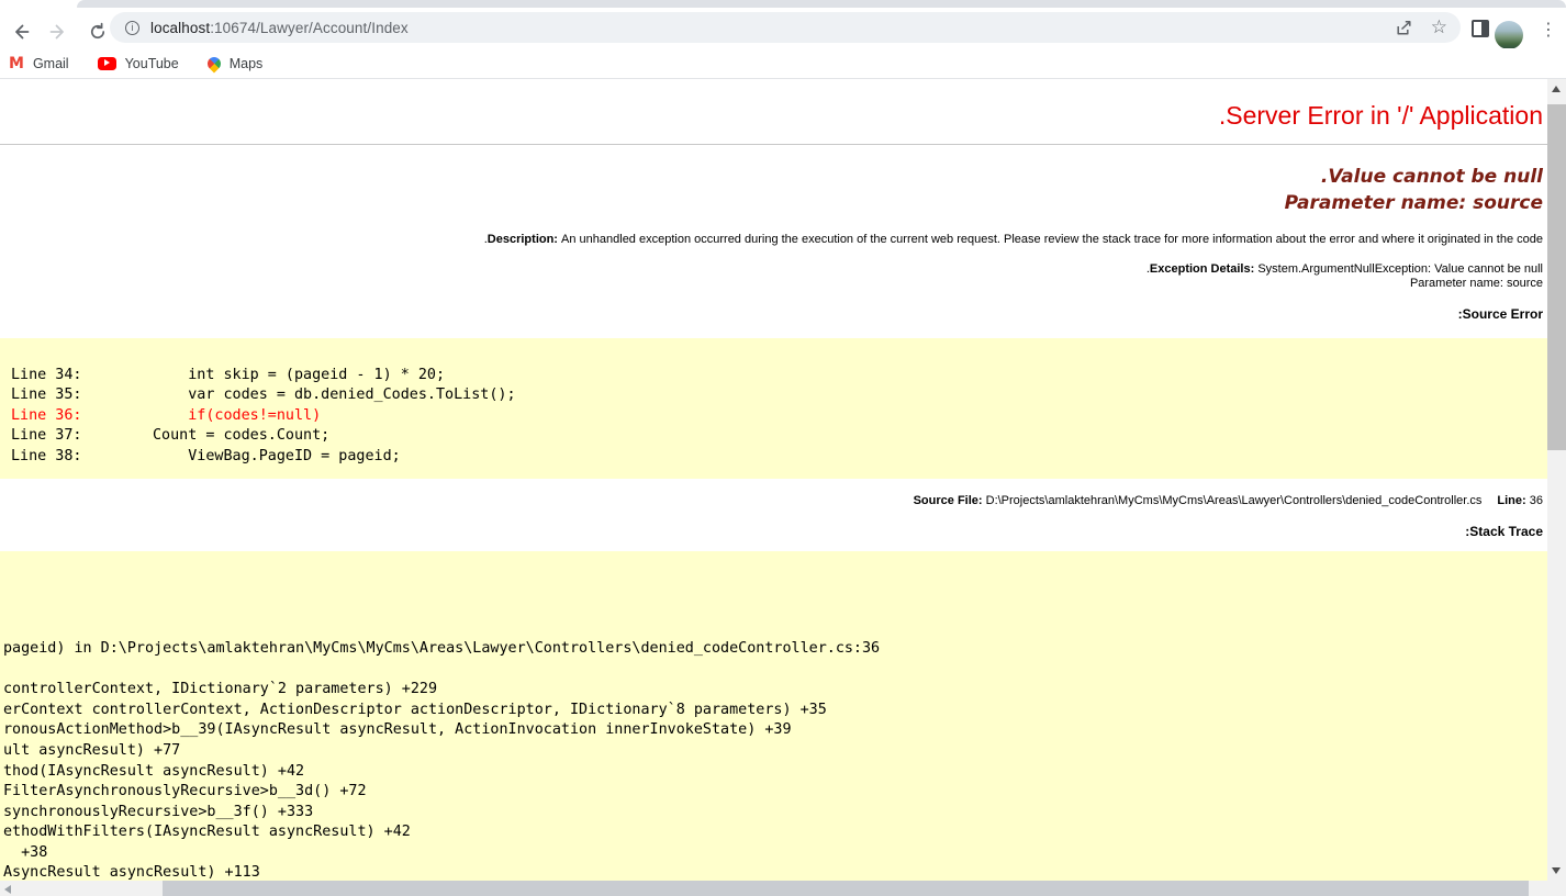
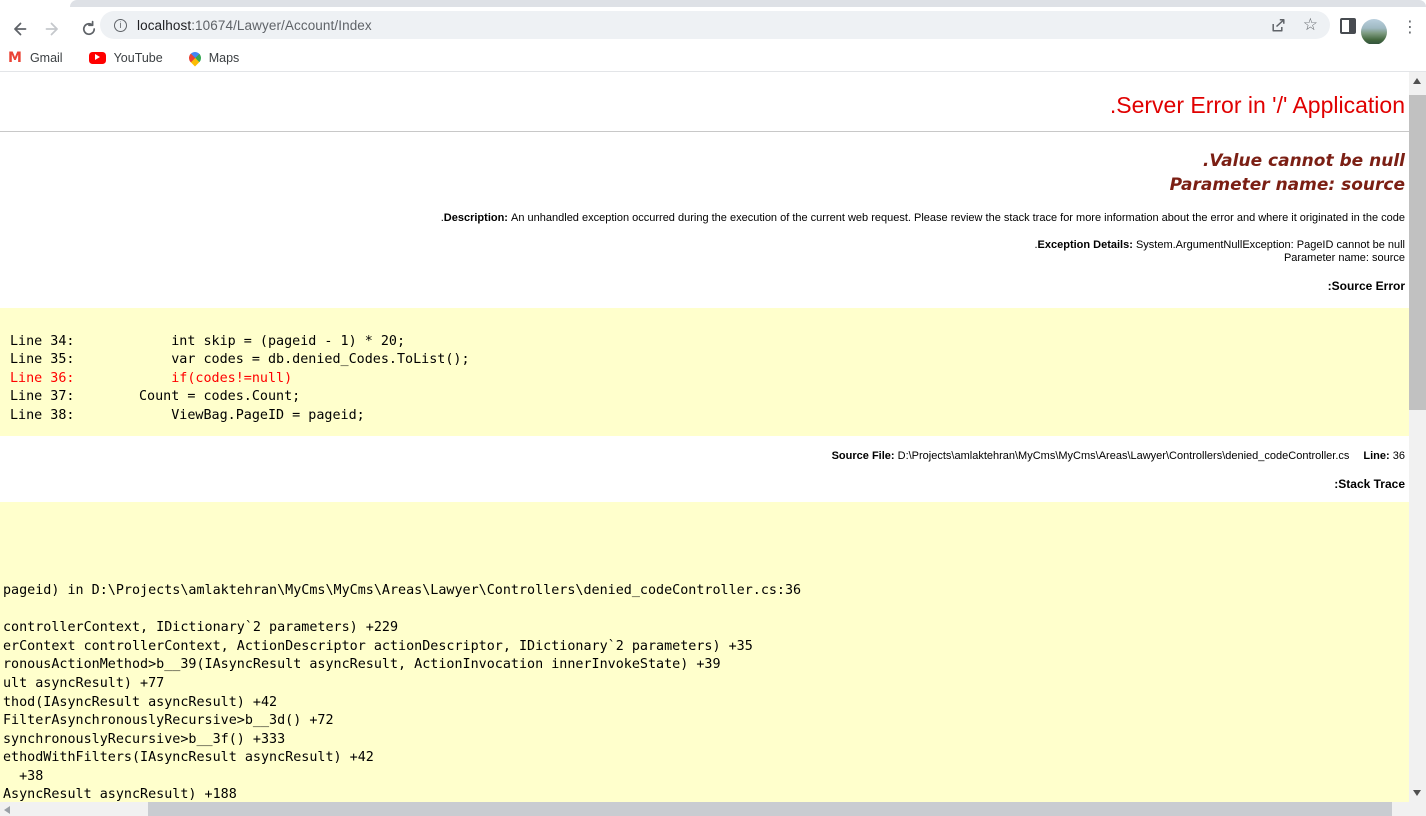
  i
  localhost:10674/Lawyer/Account/Index
  ☆
  ⋮
  M
  Gmail
  YouTube
  Maps
  Server Error in '/' Application.
  Value cannot be null.
  Parameter name: source
  Description: An unhandled exception occurred during the execution of the current web request. Please review the stack trace for more information about the error and where it originated in the code.
- Exception Details: System.ArgumentNullException: Value cannot be null.
+ Exception Details: System.ArgumentNullException: PageID cannot be null.
  Parameter name: source
  Source Error:
  Line 34: int skip = (pageid - 1) * 20;
  Line 35: var codes = db.denied_Codes.ToList();
  Line 36: if(codes!=null)
  Line 37: Count = codes.Count;
  Line 38: ViewBag.PageID = pageid;
  Source File: D:\Projects\amlaktehran\MyCms\MyCms\Areas\Lawyer\Controllers\denied_codeController.cs Line: 36
  Stack Trace:
  pageid) in D:\Projects\amlaktehran\MyCms\MyCms\Areas\Lawyer\Controllers\denied_codeController.cs:36
  controllerContext, IDictionary`2 parameters) +229
- erContext controllerContext, ActionDescriptor actionDescriptor, IDictionary`8 parameters) +35
+ erContext controllerContext, ActionDescriptor actionDescriptor, IDictionary`2 parameters) +35
  ronousActionMethod>b__39(IAsyncResult asyncResult, ActionInvocation innerInvokeState) +39
  ult asyncResult) +77
  thod(IAsyncResult asyncResult) +42
  FilterAsynchronouslyRecursive>b__3d() +72
  synchronouslyRecursive>b__3f() +333
  ethodWithFilters(IAsyncResult asyncResult) +42
  +38
- AsyncResult asyncResult) +113
+ AsyncResult asyncResult) +188
